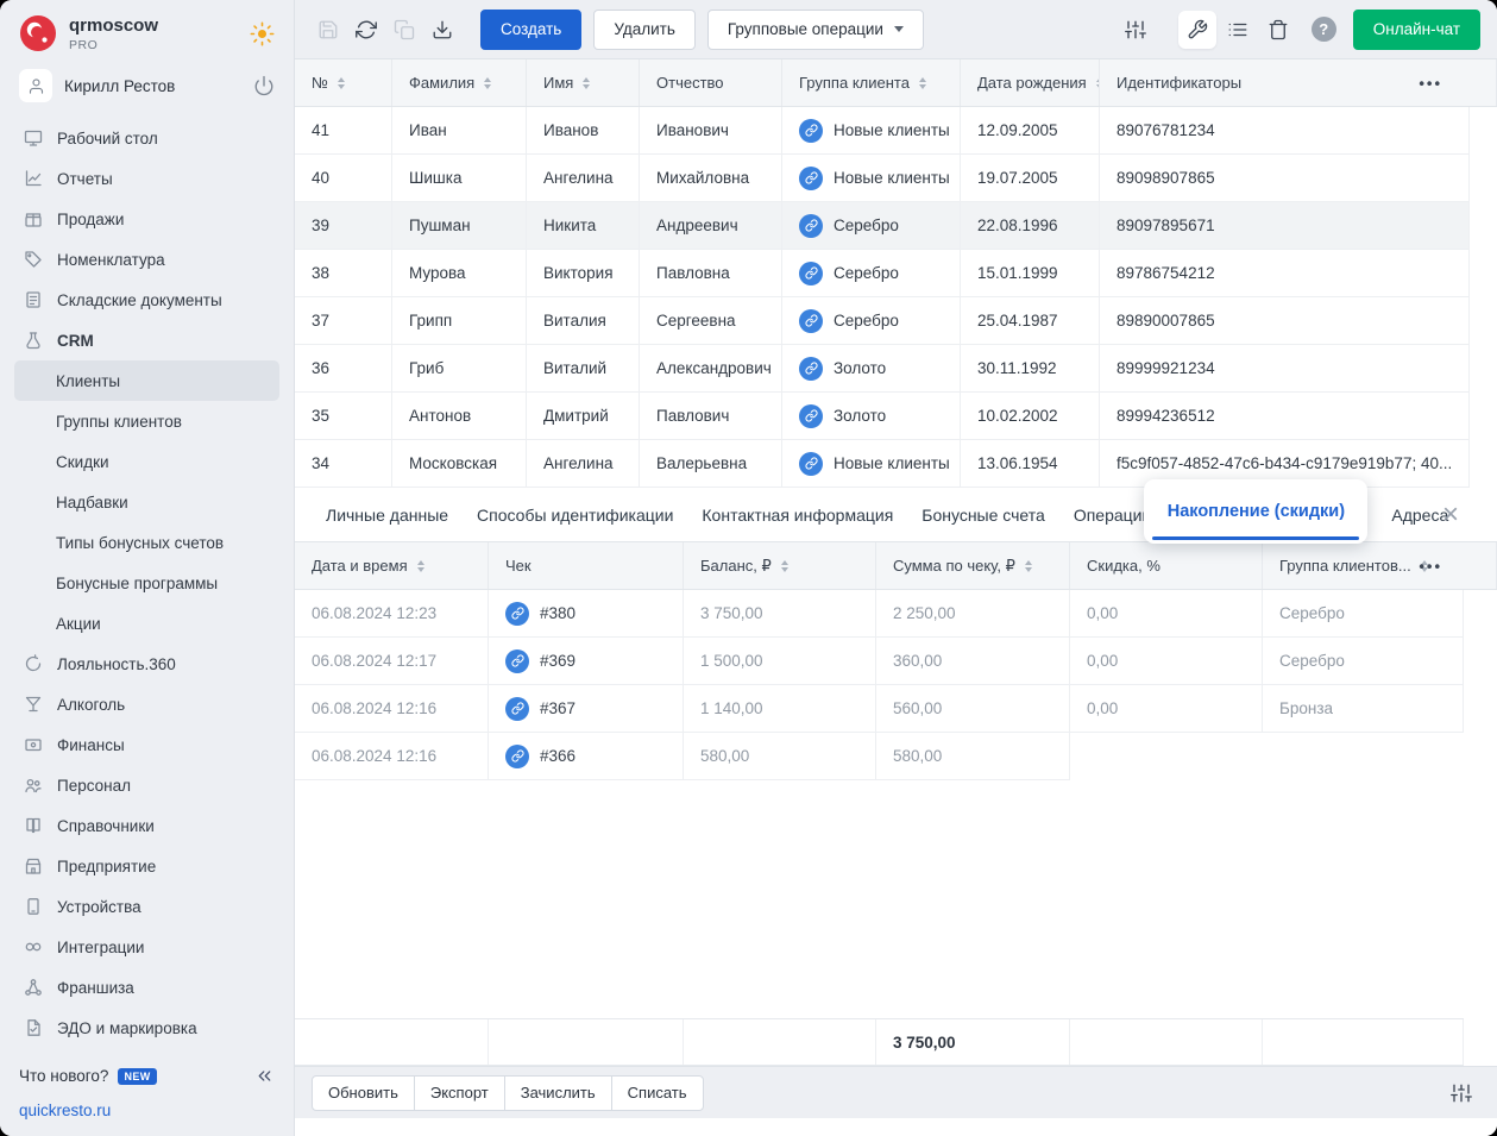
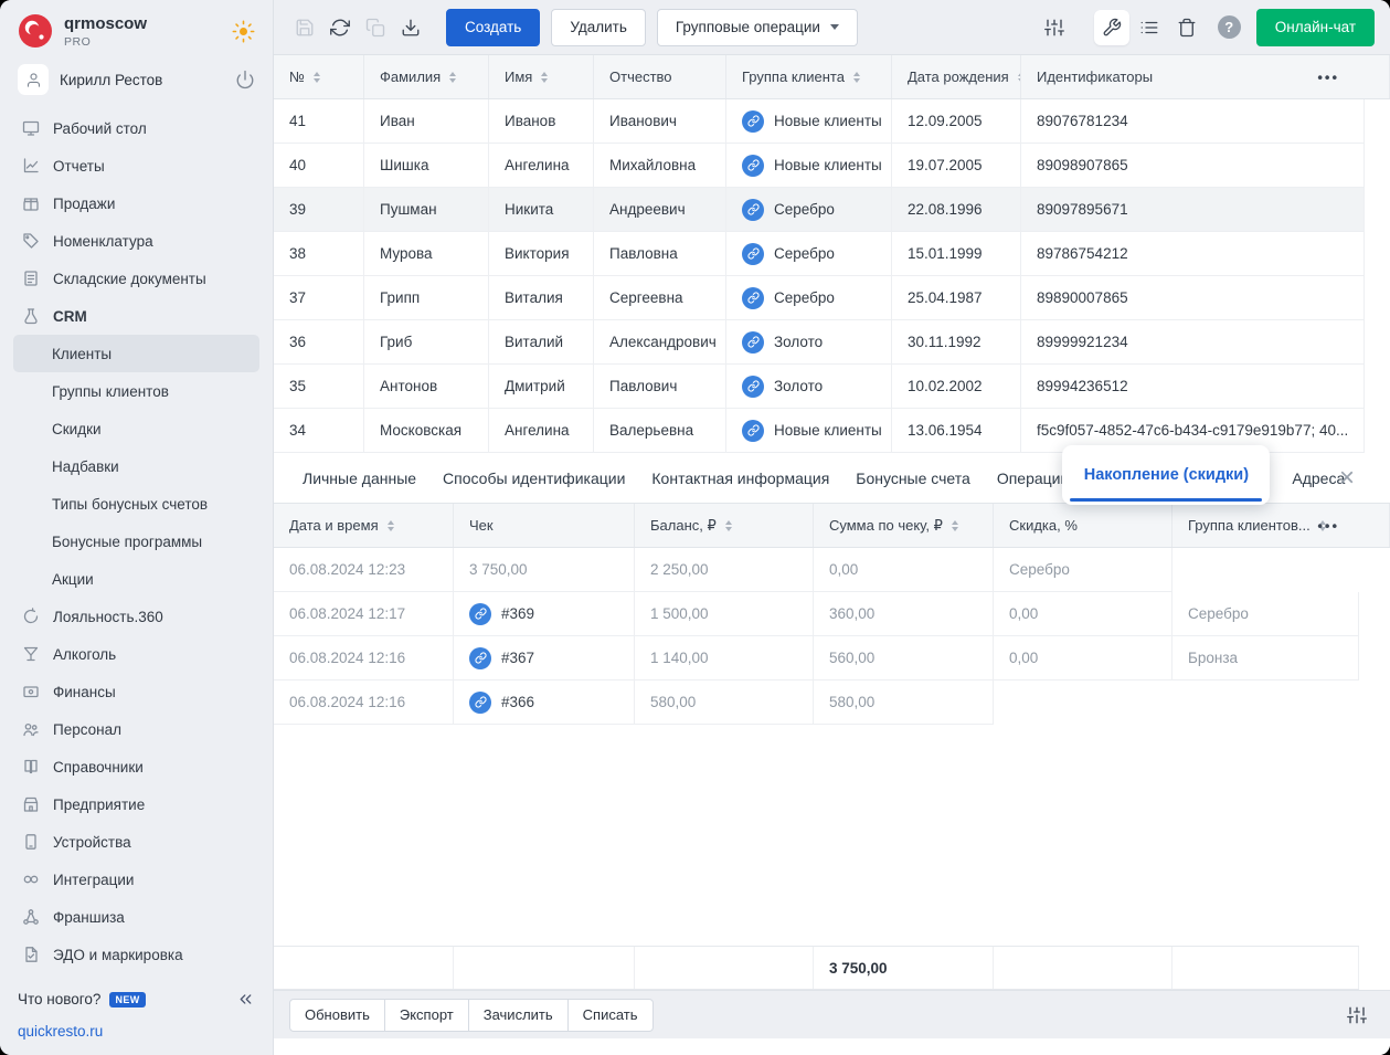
  qrmoscow
  PRO
  Кирилл Рестов
  Рабочий стол
  Отчеты
  Продажи
  Номенклатура
  Складские документы
  CRM
  Клиенты
  Группы клиентов
  Скидки
  Надбавки
  Типы бонусных счетов
  Бонусные программы
  Акции
  Лояльность.360
  Алкоголь
  Финансы
  Персонал
  Справочники
  Предприятие
  Устройства
  Интеграции
  Франшиза
  ЭДО и маркировка
  Что нового?
  NEW
  quickresto.ru
  Создать
  Удалить
  Групповые операции
  ?
  Онлайн-чат
  №
  Фамилия
  Имя
  Отчество
  Группа клиента
  Дата рождения
  Идентификаторы
  •••
  41
  Иван
  Иванов
  Иванович
  Новые клиенты
  12.09.2005
  89076781234
  40
  Шишка
  Ангелина
  Михайловна
  Новые клиенты
  19.07.2005
  89098907865
  39
  Пушман
  Никита
  Андреевич
  Серебро
  22.08.1996
  89097895671
  38
  Мурова
  Виктория
  Павловна
  Серебро
  15.01.1999
  89786754212
  37
  Грипп
  Виталия
  Сергеевна
  Серебро
  25.04.1987
  89890007865
  36
  Гриб
  Виталий
  Александрович
  Золото
  30.11.1992
  89999921234
  35
  Антонов
  Дмитрий
  Павлович
  Золото
  10.02.2002
  89994236512
  34
  Московская
  Ангелина
  Валерьевна
  Новые клиенты
  13.06.1954
  f5c9f057-4852-47c6-b434-c9179e919b77; 40...
  Личные данные
  Способы идентификации
  Контактная информация
  Бонусные счета
  Накопление (скидки)
  Адреса
  ×
  Дата и время
  Чек
  Баланс, ₽
  Сумма по чеку, ₽
  Скидка, %
  Группа клиентов...
  •••
  06.08.2024 12:23
- #380
  3 750,00
  2 250,00
  0,00
  Серебро
  06.08.2024 12:17
  #369
  1 500,00
  360,00
  0,00
  Серебро
  06.08.2024 12:16
  #367
  1 140,00
  560,00
  0,00
  Бронза
  06.08.2024 12:16
  #366
  580,00
  580,00
  3 750,00
  Обновить
  Экспорт
  Зачислить
  Списать
